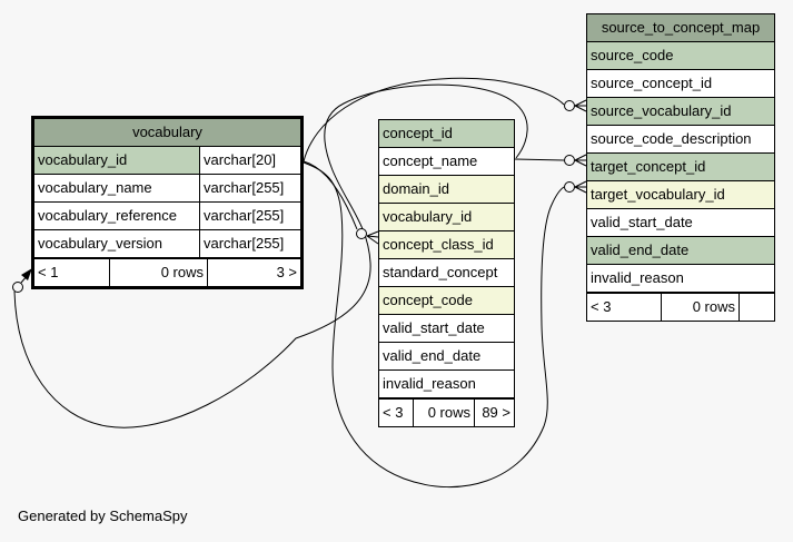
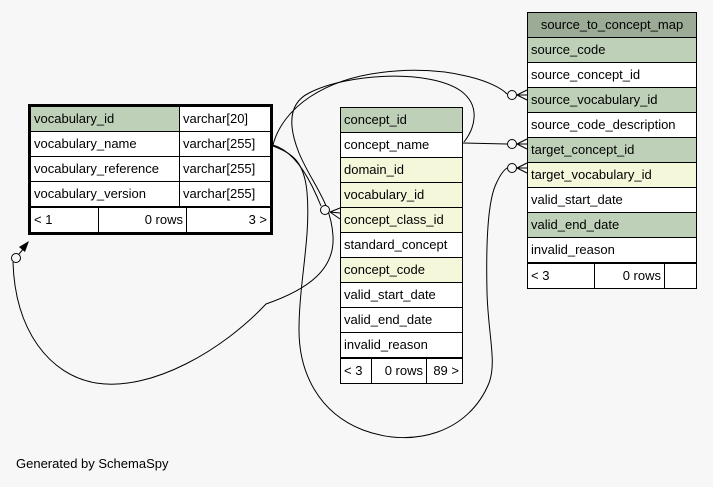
- vocabulary
  vocabulary_id
  varchar[20]
  vocabulary_name
  varchar[255]
  vocabulary_reference
  varchar[255]
  vocabulary_version
  varchar[255]
  < 1
  0 rows
  3 >
  concept_id
  concept_name
  domain_id
  vocabulary_id
  concept_class_id
  standard_concept
  concept_code
  valid_start_date
  valid_end_date
  invalid_reason
  < 3
  0 rows
  89 >
  source_to_concept_map
  source_code
  source_concept_id
  source_vocabulary_id
  source_code_description
  target_concept_id
  target_vocabulary_id
  valid_start_date
  valid_end_date
  invalid_reason
  < 3
  0 rows
  Generated by SchemaSpy
